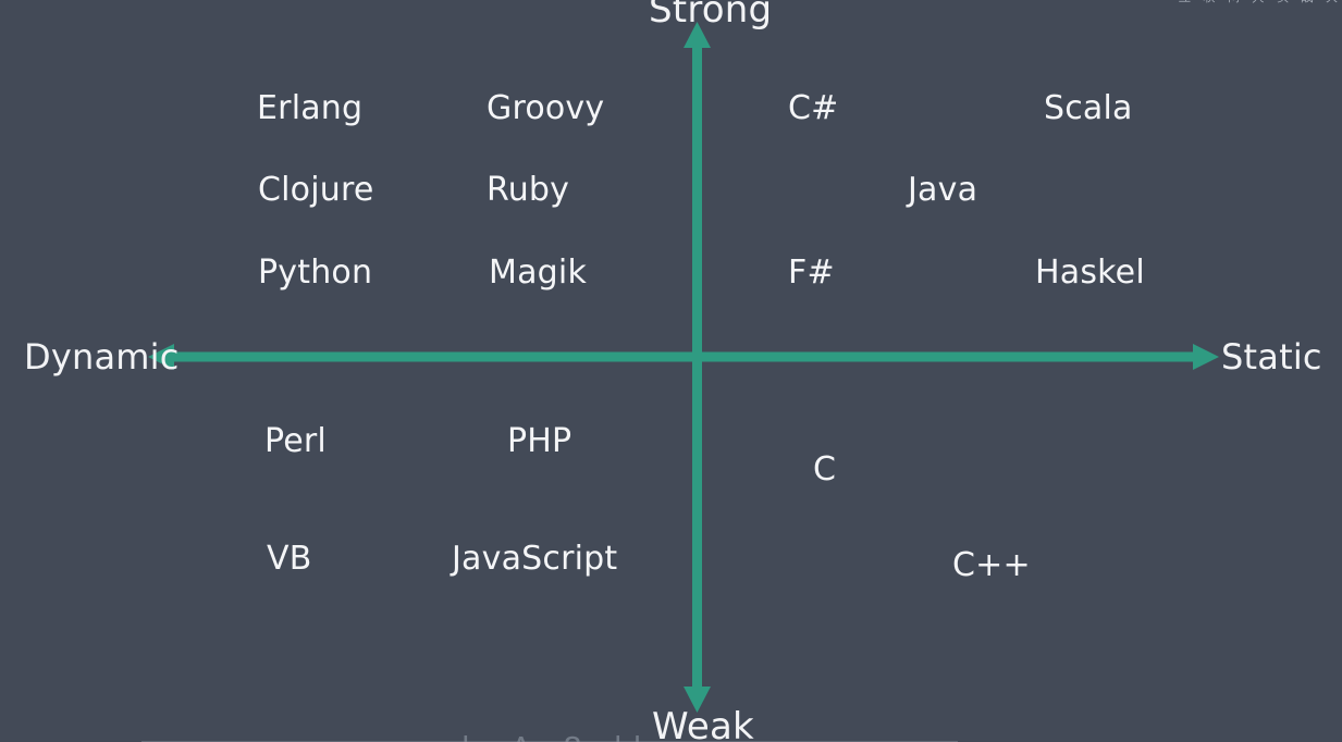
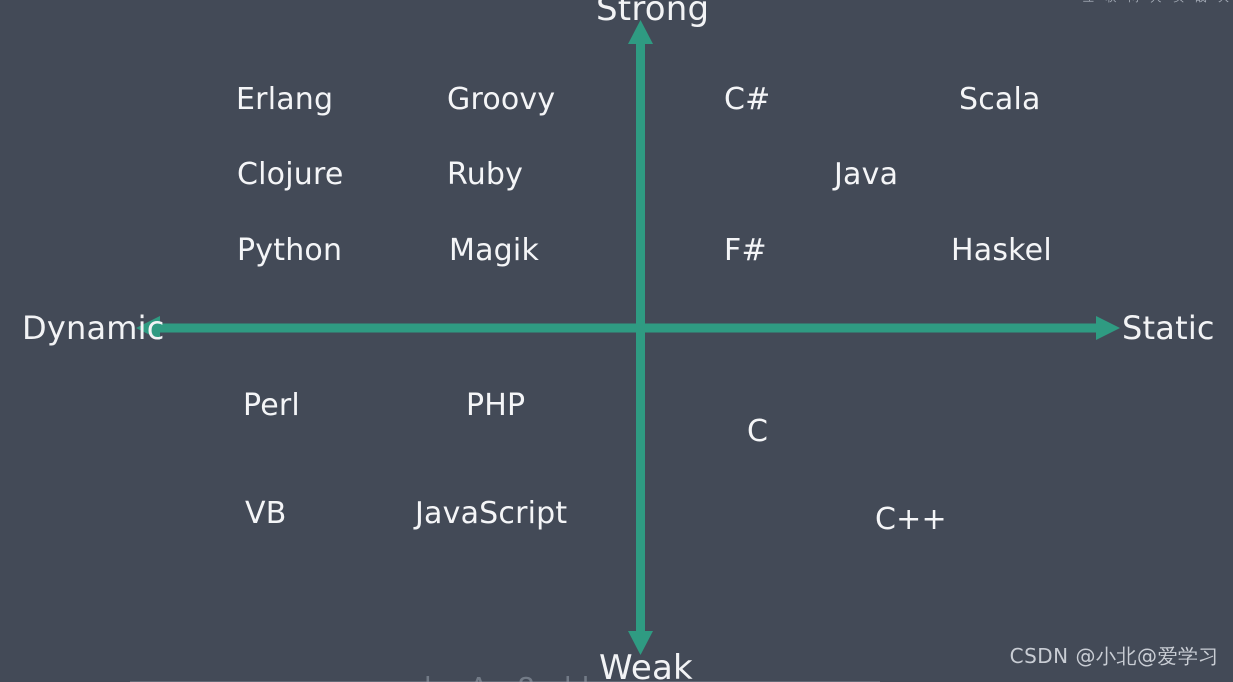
  Strong
  Weak
  Dynamic
  Static
  Erlang
  Groovy
  Clojure
  Ruby
  Python
  Magik
  C#
  Scala
  Java
  F#
  Haskel
  Perl
  PHP
  VB
  JavaScript
  C
  C++
+ CSDN @小北@爱学习
